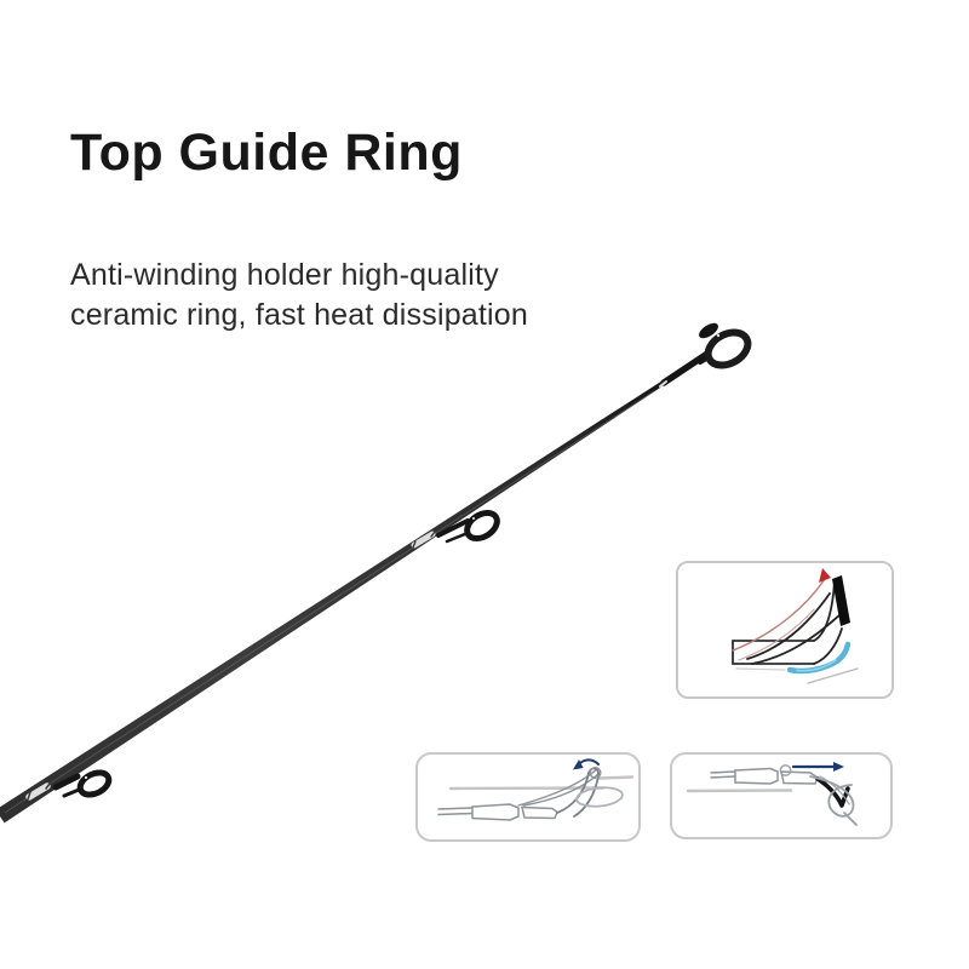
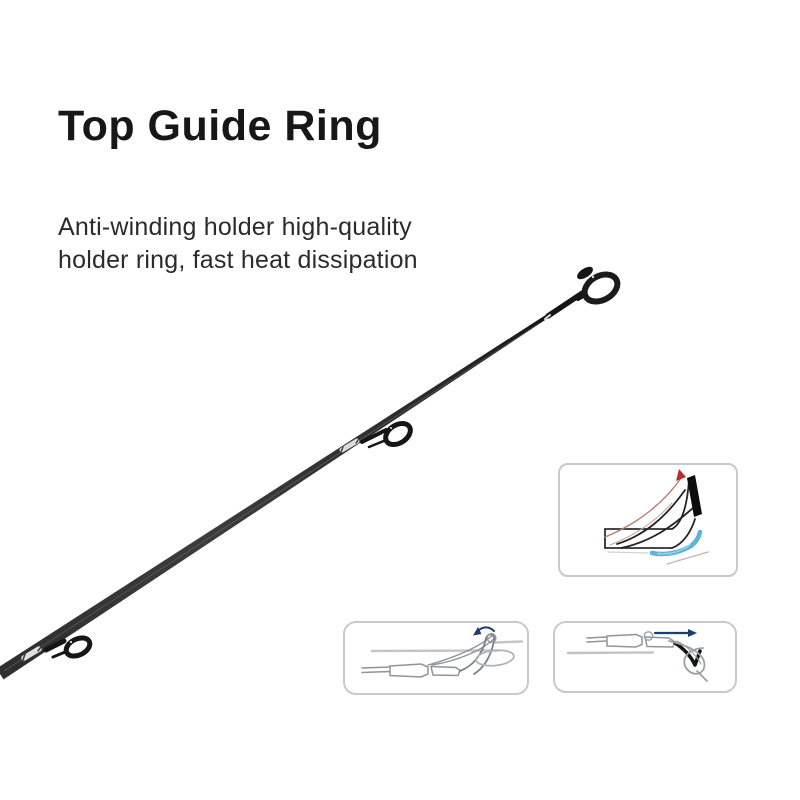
  Top Guide Ring
  Anti-winding holder high-quality
- ceramic ring, fast heat dissipation
+ holder ring, fast heat dissipation
